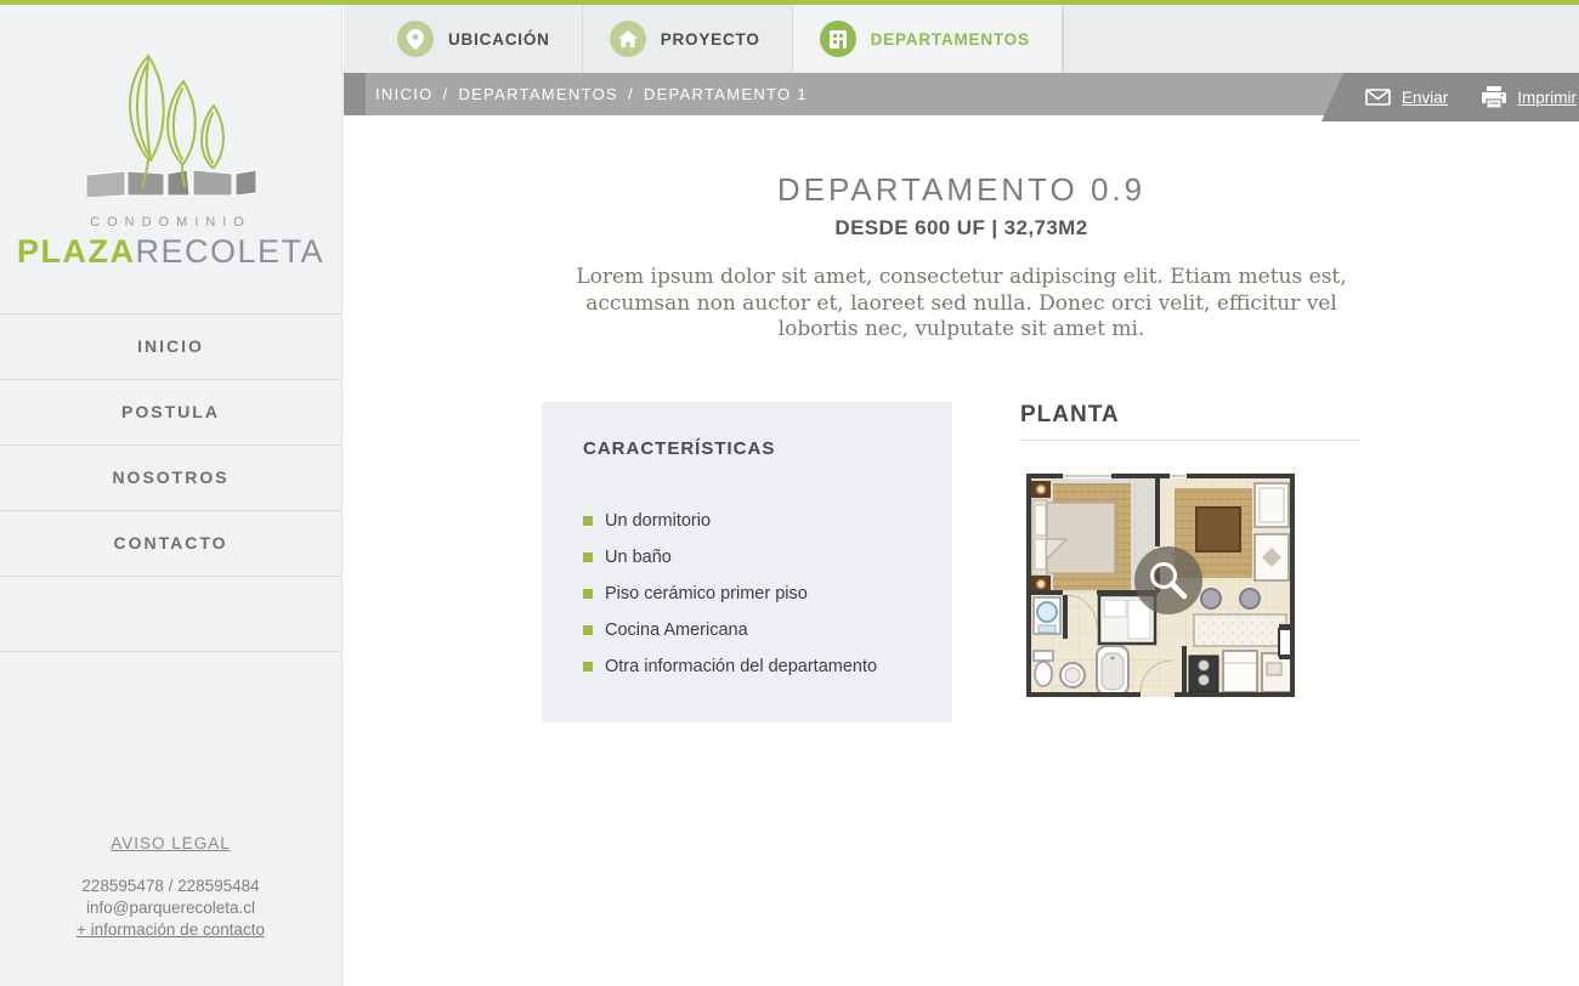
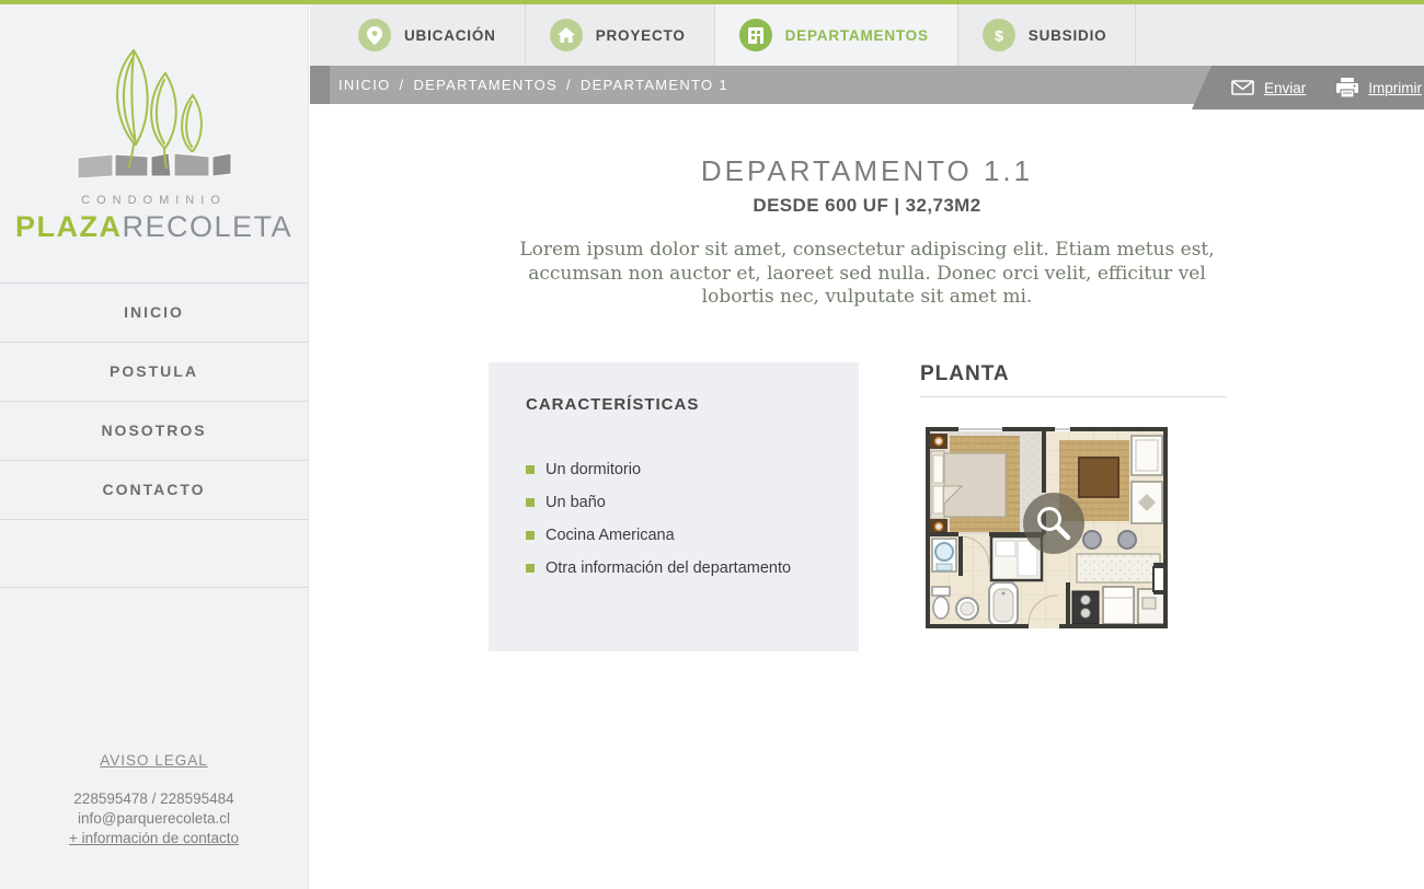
  CONDOMINIO
  PLAZARECOLETA
  INICIO
  POSTULA
  NOSOTROS
  CONTACTO
  AVISO LEGAL
  228595478 / 228595484
  info@parquerecoleta.cl
  + información de contacto
  UBICACIÓN
  PROYECTO
  DEPARTAMENTOS
+ $
+ SUBSIDIO
  INICIO
  /
  DEPARTAMENTOS
  /
  DEPARTAMENTO 1
  Enviar
  Imprimir
- DEPARTAMENTO 0.9
+ DEPARTAMENTO 1.1
  DESDE 600 UF | 32,73M2
  Lorem ipsum dolor sit amet, consectetur adipiscing elit. Etiam metus est, accumsan non auctor et, laoreet sed nulla. Donec orci velit, efficitur vel lobortis nec, vulputate sit amet mi.
  CARACTERÍSTICAS
  Un dormitorio
  Un baño
- Piso cerámico primer piso
  Cocina Americana
  Otra información del departamento
  PLANTA
